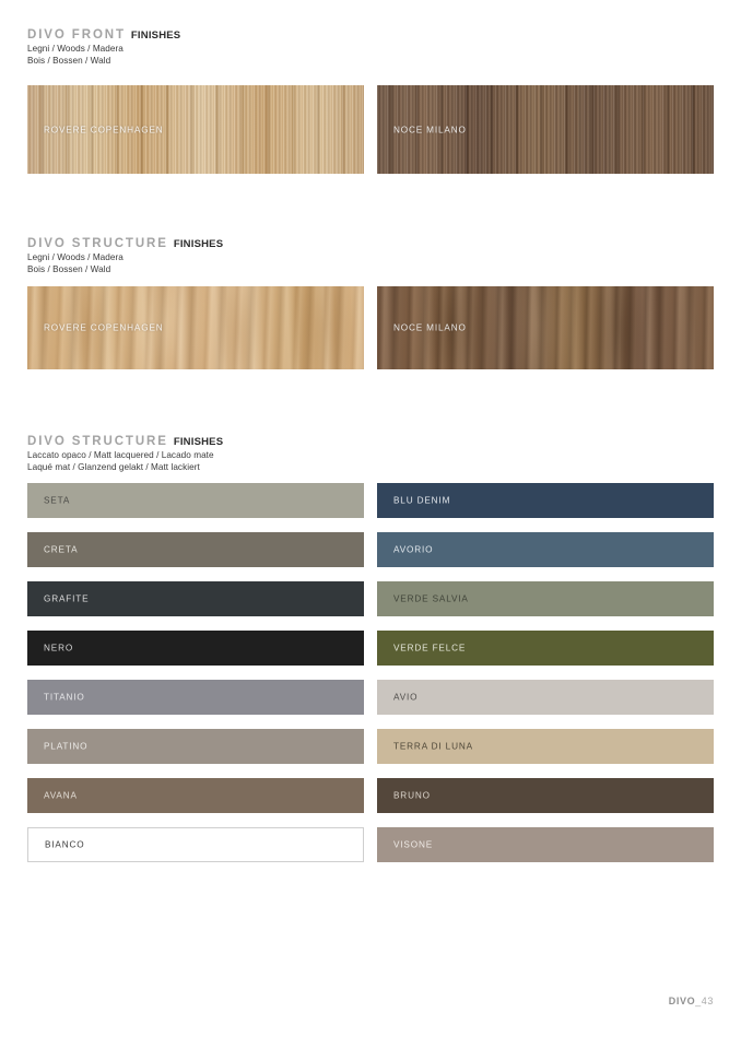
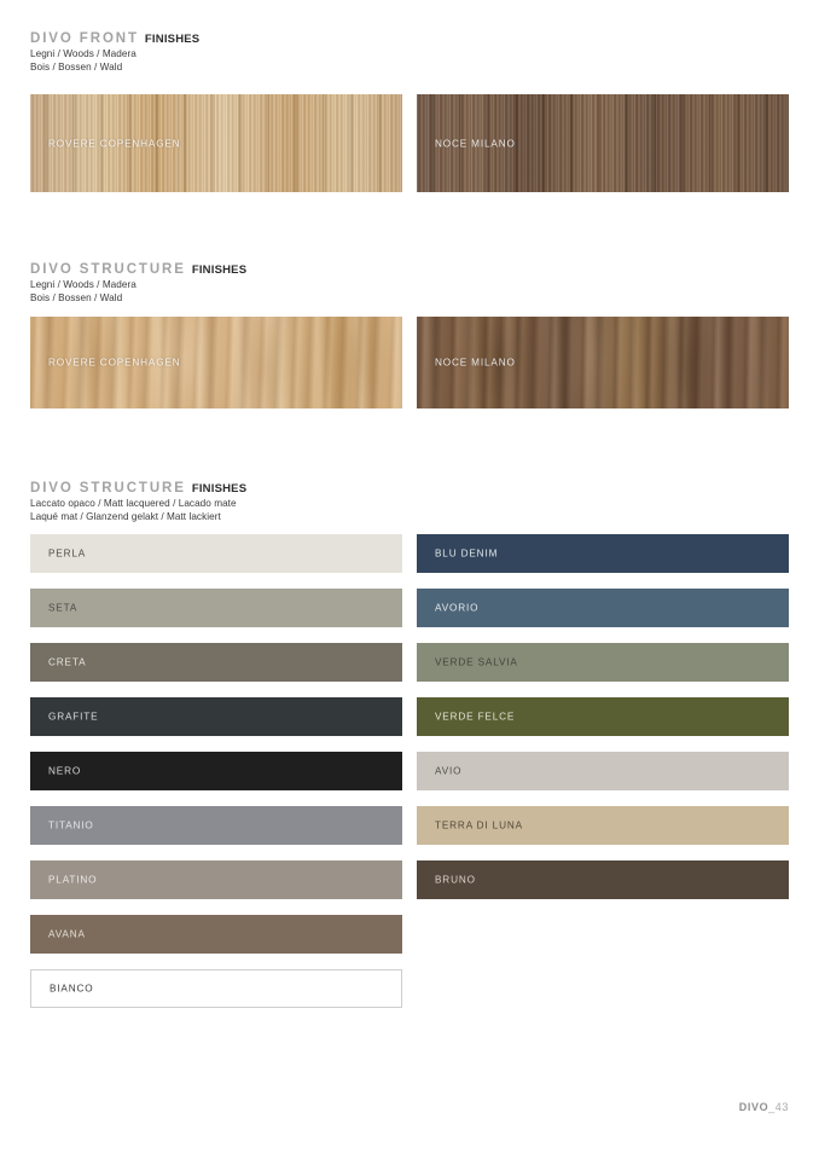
  DIVO FRONT FINISHES
  Legni / Woods / Madera
  Bois / Bossen / Wald
  ROVERE COPENHAGEN
  NOCE MILANO
  DIVO STRUCTURE FINISHES
  Legni / Woods / Madera
  Bois / Bossen / Wald
  ROVERE COPENHAGEN
  NOCE MILANO
  DIVO STRUCTURE FINISHES
  Laccato opaco / Matt lacquered / Lacado mate
  Laqué mat / Glanzend gelakt / Matt lackiert
+ PERLA
  SETA
  CRETA
  GRAFITE
  NERO
  TITANIO
  PLATINO
  AVANA
  BIANCO
  BLU DENIM
  AVORIO
  VERDE SALVIA
  VERDE FELCE
  AVIO
  TERRA DI LUNA
  BRUNO
- VISONE
  DIVO_43
